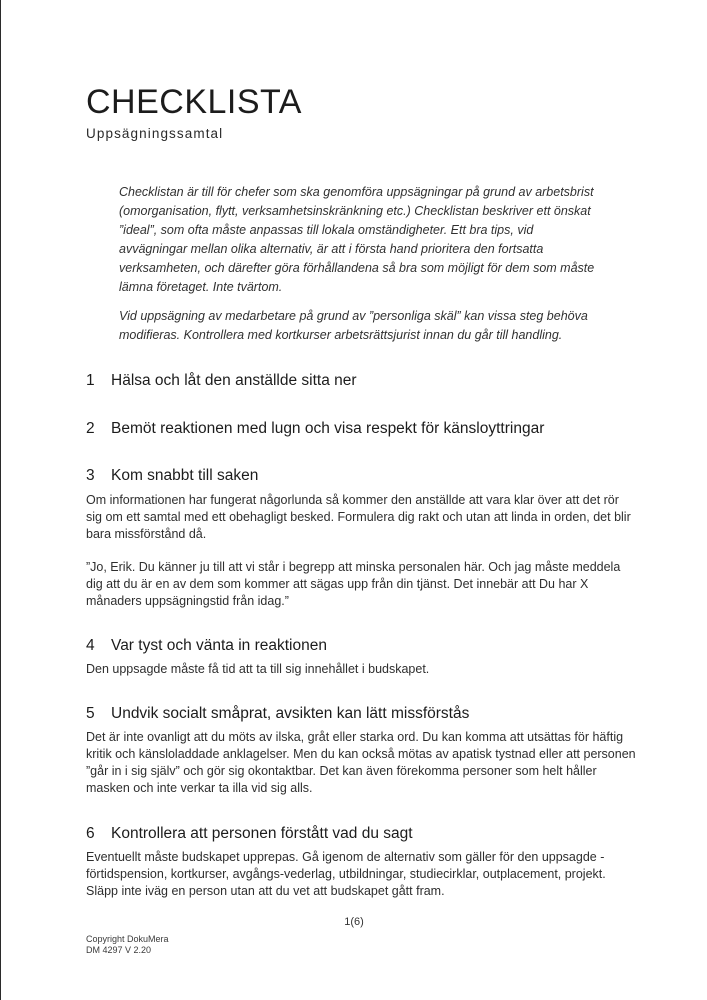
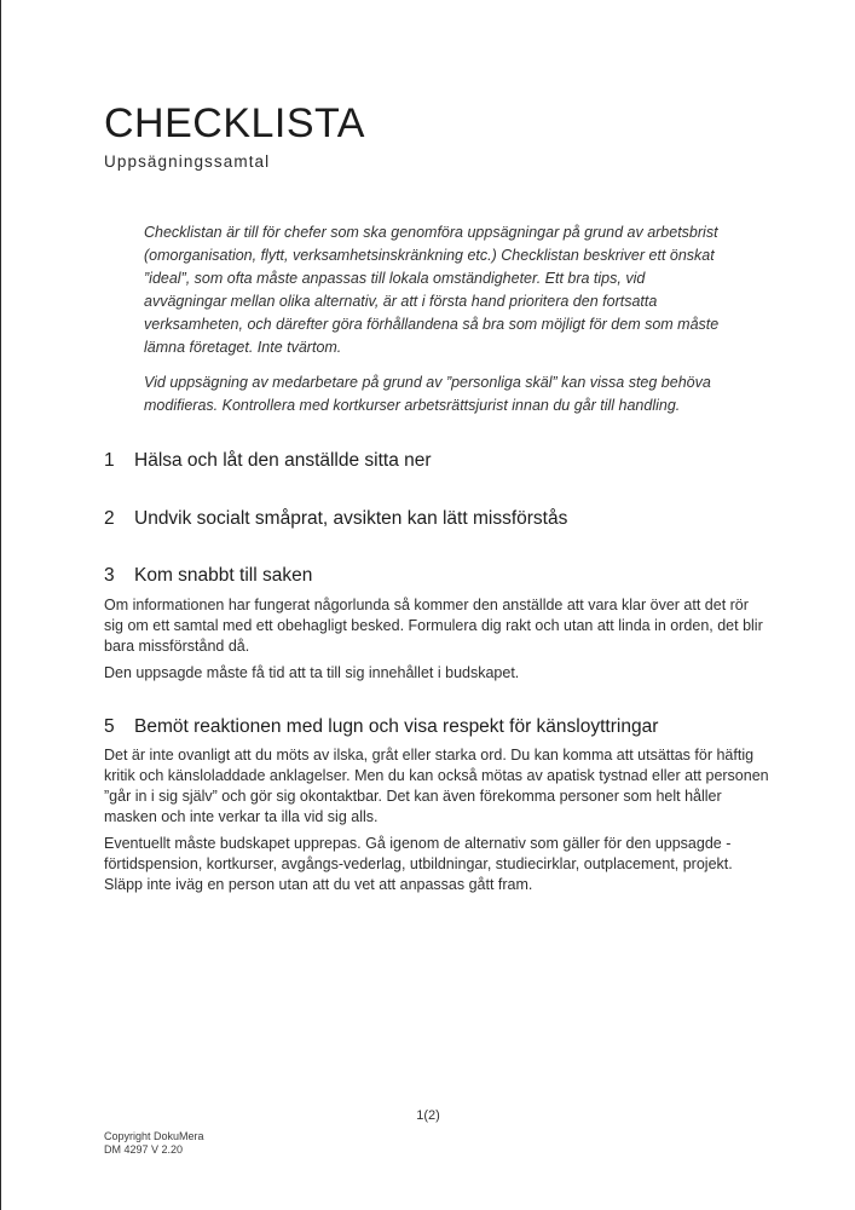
  CHECKLISTA
  Uppsägningssamtal
  Checklistan är till för chefer som ska genomföra uppsägningar på grund av arbetsbrist (omorganisation, flytt, verksamhetsinskränkning etc.) Checklistan beskriver ett önskat ”ideal”, som ofta måste anpassas till lokala omständigheter. Ett bra tips, vid avvägningar mellan olika alternativ, är att i första hand prioritera den fortsatta verksamheten, och därefter göra förhållandena så bra som möjligt för dem som måste lämna företaget. Inte tvärtom.
  Vid uppsägning av medarbetare på grund av ”personliga skäl” kan vissa steg behöva modifieras. Kontrollera med kortkurser arbetsrättsjurist innan du går till handling.
  1
  Hälsa och låt den anställde sitta ner
  2
- Bemöt reaktionen med lugn och visa respekt för känsloyttringar
+ Undvik socialt småprat, avsikten kan lätt missförstås
  3
  Kom snabbt till saken
  Om informationen har fungerat någorlunda så kommer den anställde att vara klar över att det rör sig om ett samtal med ett obehagligt besked. Formulera dig rakt och utan att linda in orden, det blir bara missförstånd då.
- ”Jo, Erik. Du känner ju till att vi står i begrepp att minska personalen här. Och jag måste meddela dig att du är en av dem som kommer att sägas upp från din tjänst. Det innebär att Du har X månaders uppsägningstid från idag.”
- 4
- Var tyst och vänta in reaktionen
  Den uppsagde måste få tid att ta till sig innehållet i budskapet.
  5
- Undvik socialt småprat, avsikten kan lätt missförstås
+ Bemöt reaktionen med lugn och visa respekt för känsloyttringar
  Det är inte ovanligt att du möts av ilska, gråt eller starka ord. Du kan komma att utsättas för häftig kritik och känsloladdade anklagelser. Men du kan också mötas av apatisk tystnad eller att personen ”går in i sig själv” och gör sig okontaktbar. Det kan även förekomma personer som helt håller masken och inte verkar ta illa vid sig alls.
- 6
- Kontrollera att personen förstått vad du sagt
- Eventuellt måste budskapet upprepas. Gå igenom de alternativ som gäller för den uppsagde - förtidspension, kortkurser, avgångs-vederlag, utbildningar, studiecirklar, outplacement, projekt. Släpp inte iväg en person utan att du vet att budskapet gått fram.
+ Eventuellt måste budskapet upprepas. Gå igenom de alternativ som gäller för den uppsagde - förtidspension, kortkurser, avgångs-vederlag, utbildningar, studiecirklar, outplacement, projekt. Släpp inte iväg en person utan att du vet att anpassas gått fram.
- 1(6)
+ 1(2)
  Copyright DokuMera
  DM 4297 V 2.20
